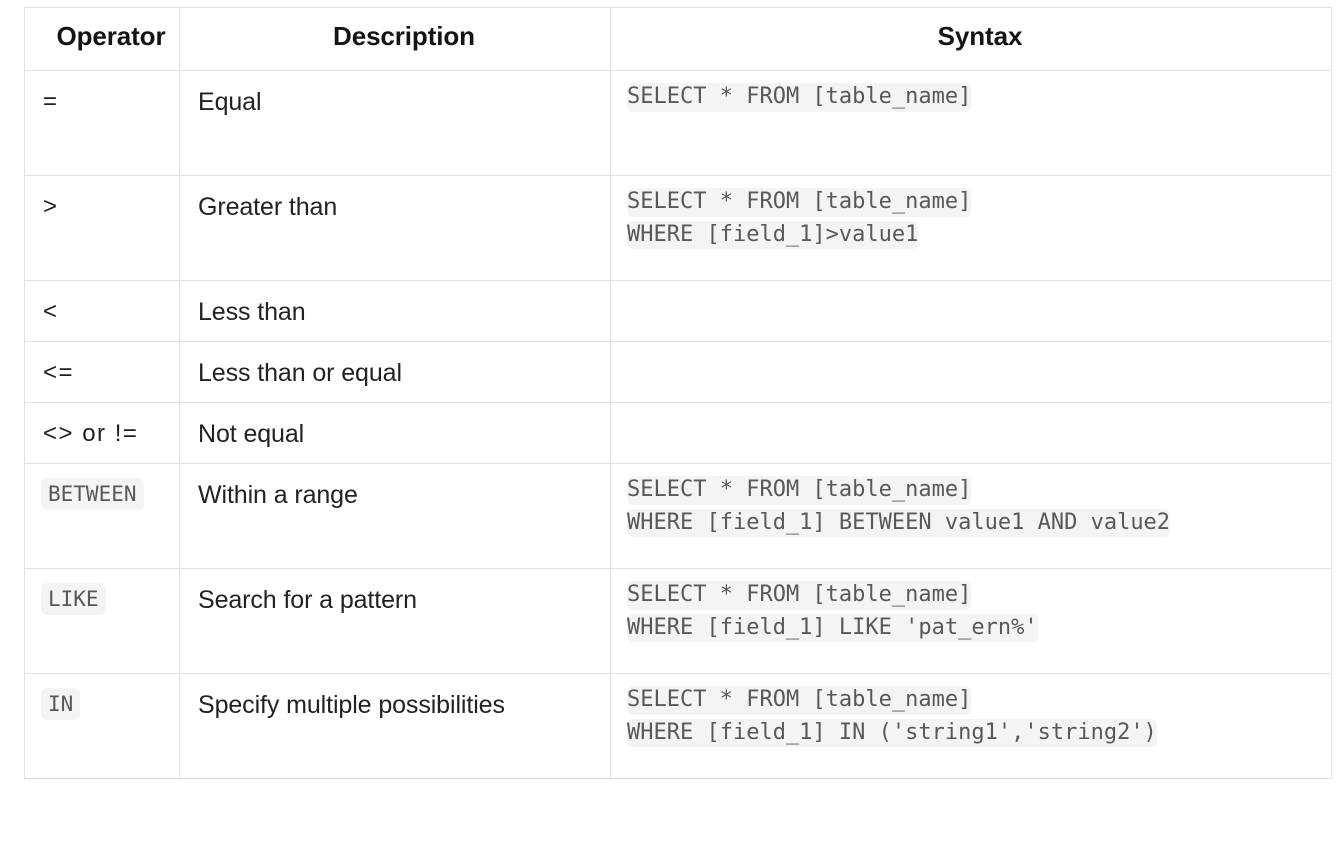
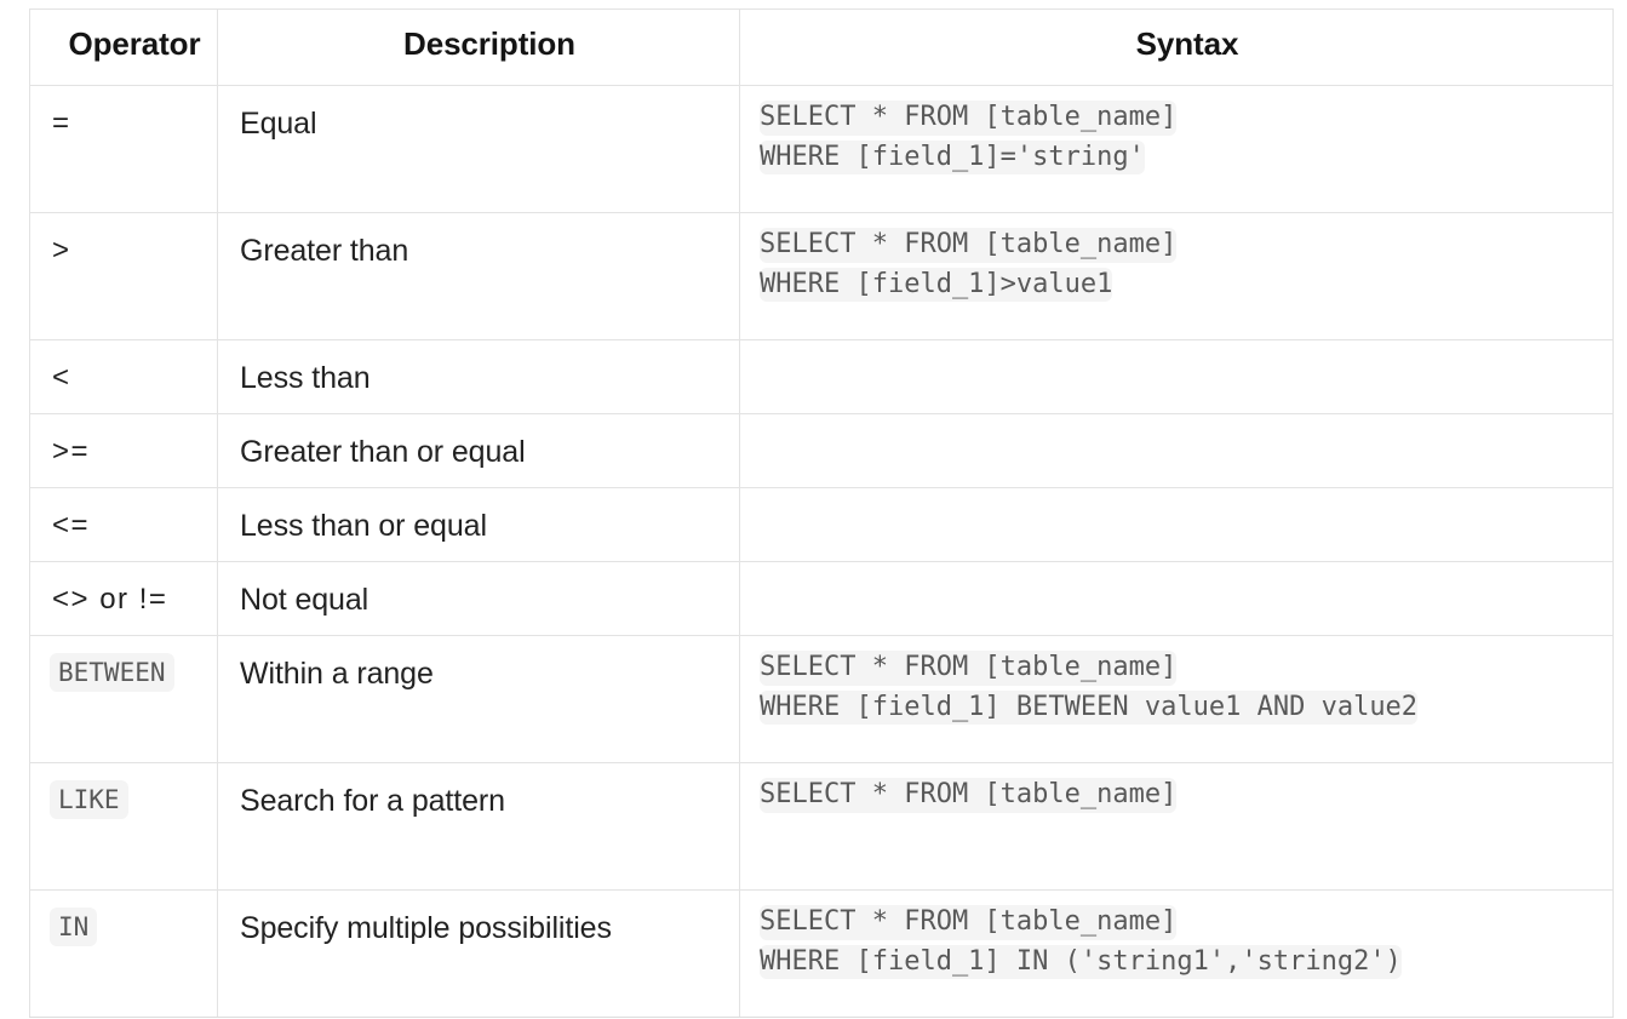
  Operator	Description	Syntax
  =	Equal
  SELECT * FROM [table_name]
+ WHERE [field_1]='string'
  >	Greater than
  SELECT * FROM [table_name]
  WHERE [field_1]>value1
  <	Less than
+ >=	Greater than or equal
  <=	Less than or equal
  <> or !=	Not equal
  BETWEEN	Within a range
  SELECT * FROM [table_name]
  WHERE [field_1] BETWEEN value1 AND value2
  LIKE	Search for a pattern
  SELECT * FROM [table_name]
- WHERE [field_1] LIKE 'pat_ern%'
  IN	Specify multiple possibilities
  SELECT * FROM [table_name]
  WHERE [field_1] IN ('string1','string2')
